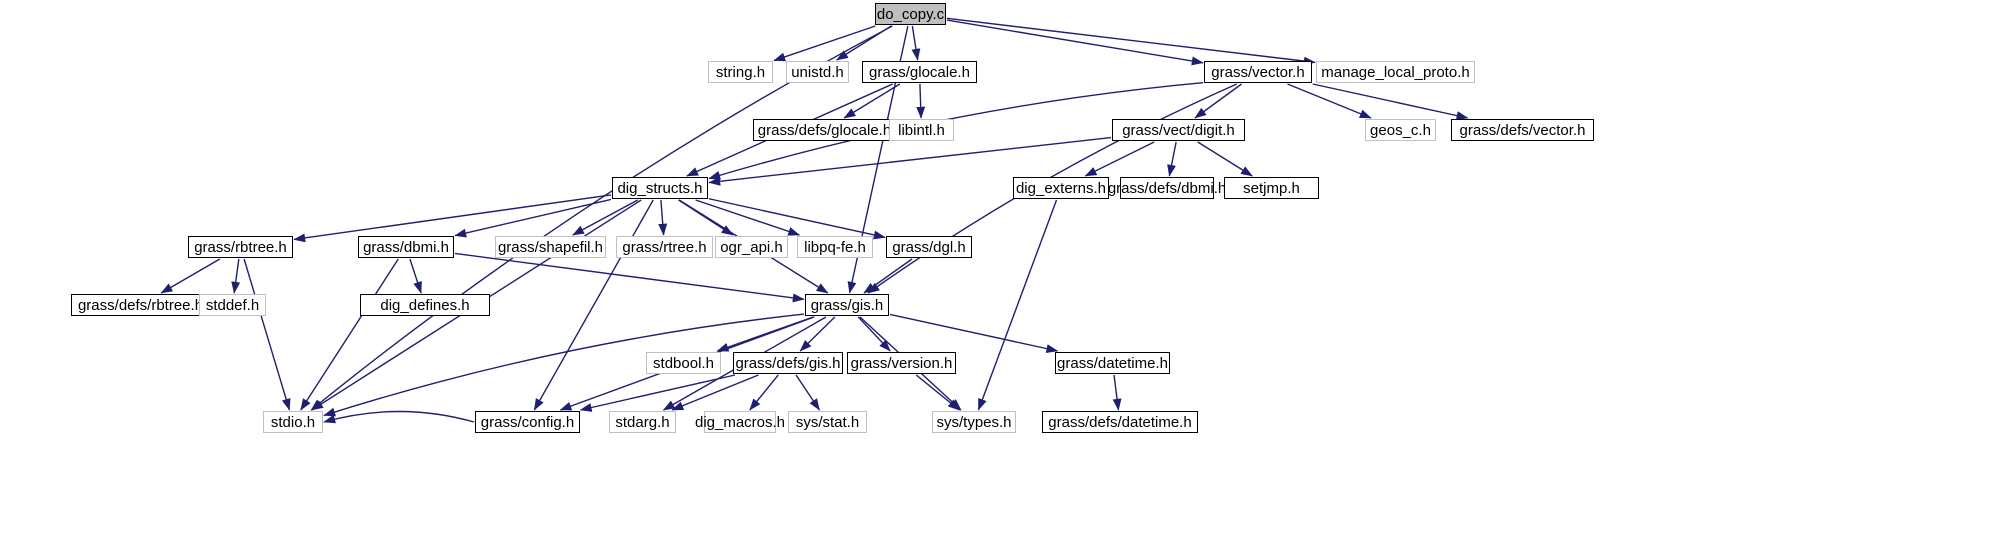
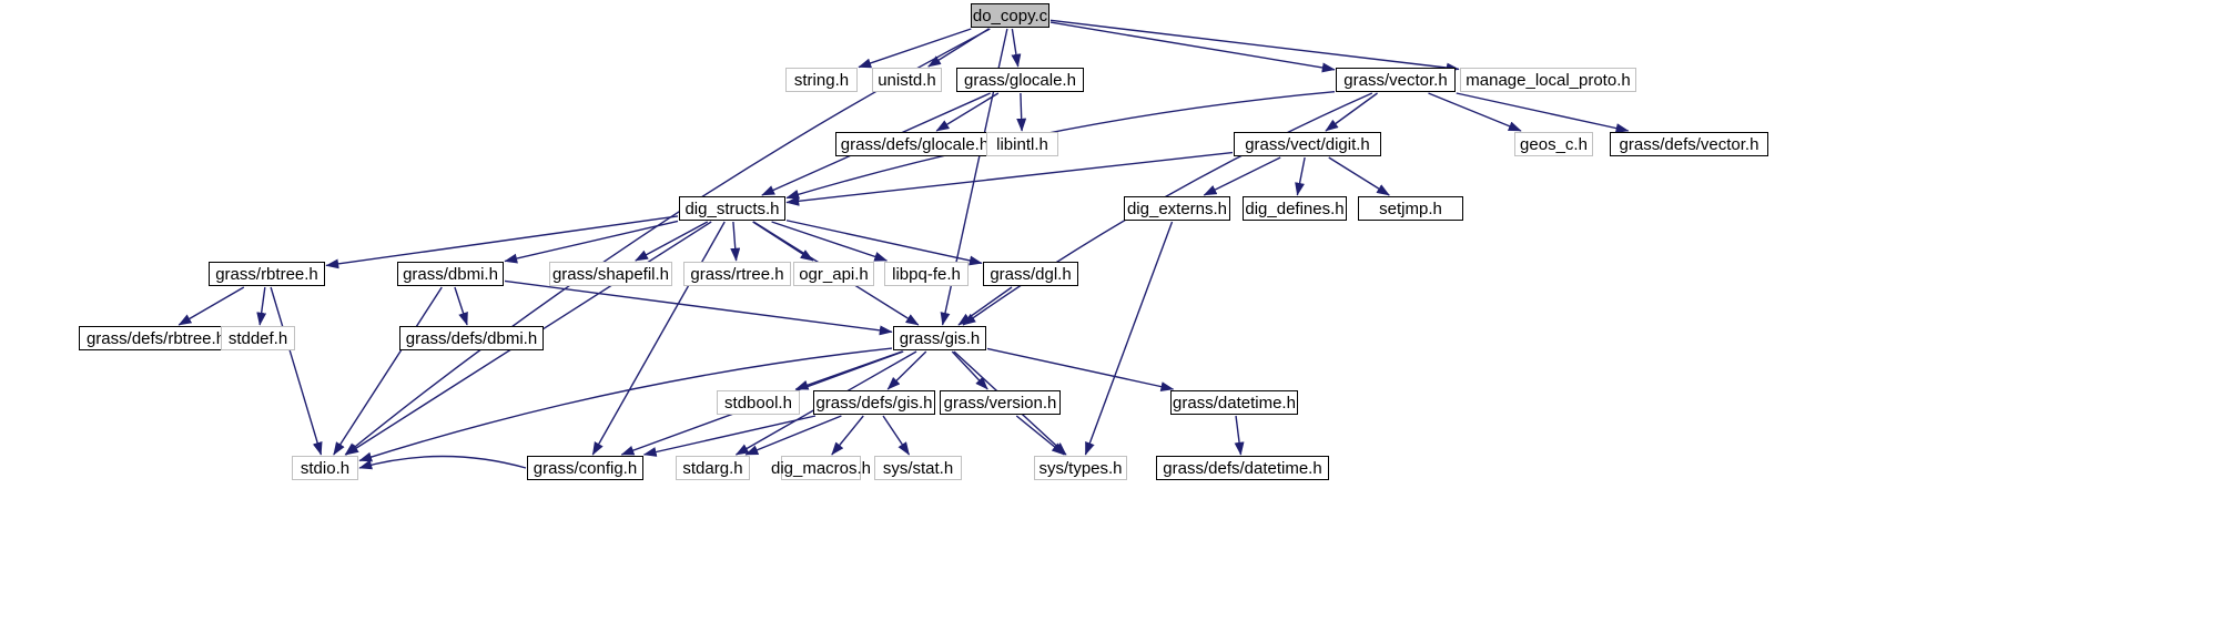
  do_copy.c
  string.h
  unistd.h
  grass/glocale.h
  grass/vector.h
  manage_local_proto.h
  grass/defs/glocale.h
  libintl.h
  grass/vect/digit.h
  geos_c.h
  grass/defs/vector.h
  dig_structs.h
  dig_externs.h
- grass/defs/dbmi.h
+ dig_defines.h
  setjmp.h
  grass/rbtree.h
  grass/dbmi.h
  grass/shapefil.h
  grass/rtree.h
  ogr_api.h
  libpq-fe.h
  grass/dgl.h
  grass/defs/rbtree.
  stddef.h
- dig_defines.h
+ grass/defs/dbmi.h
  grass/gis.h
  stdbool.h
  grass/defs/gis.h
  grass/version.h
  grass/datetime.h
  stdio.h
  grass/config.h
  stdarg.h
  dig_macros.h
  sys/stat.h
  sys/types.h
  grass/defs/datetime.h
